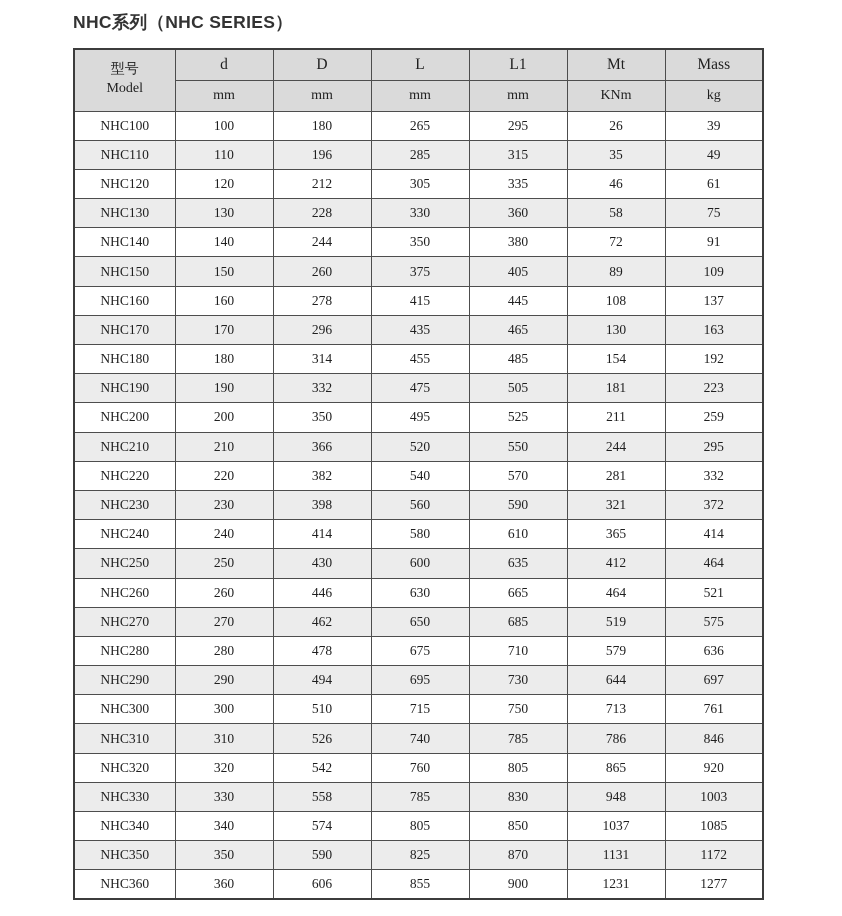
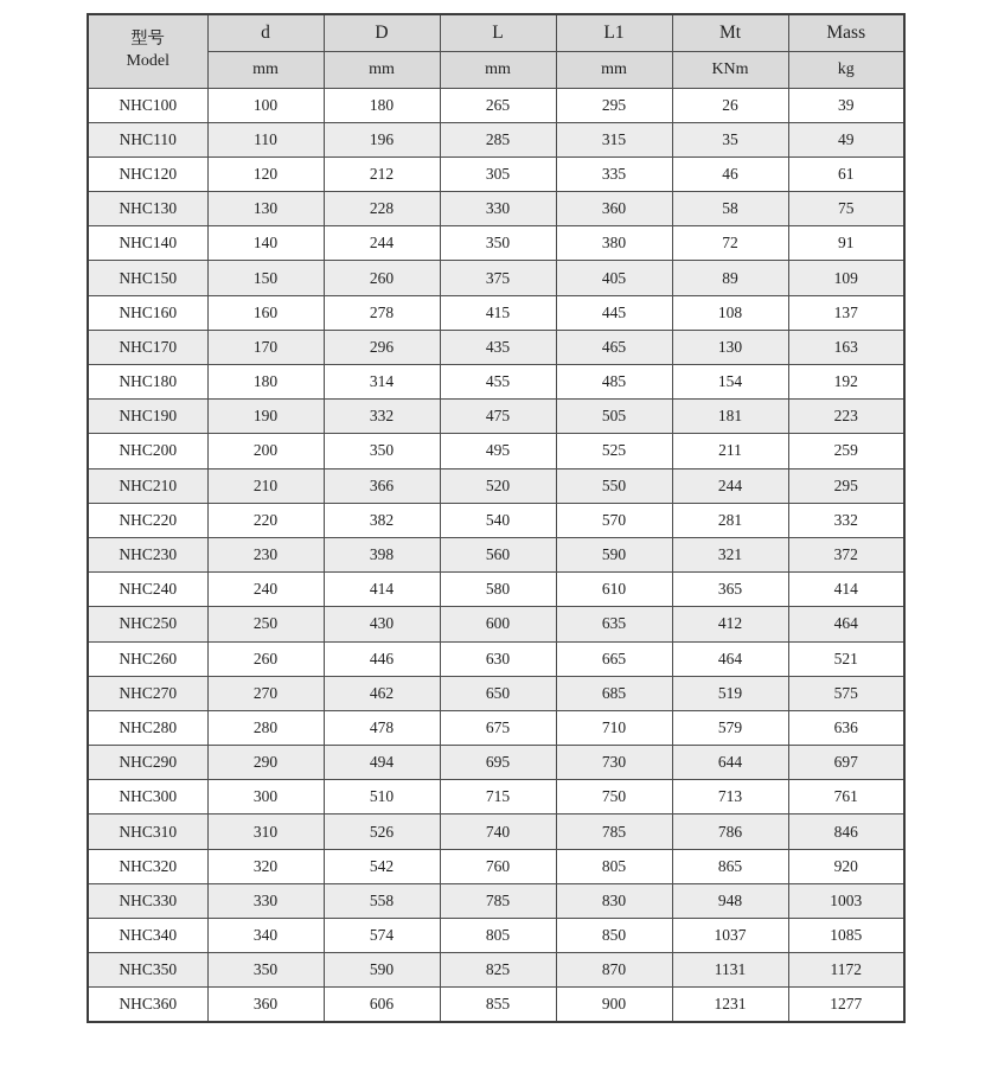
- NHC系列（NHC SERIES）
  型号 Model	d	D	L	L1	Mt	Mass
  mm	mm	mm	mm	KNm	kg
  NHC100	100	180	265	295	26	39
  NHC110	110	196	285	315	35	49
  NHC120	120	212	305	335	46	61
  NHC130	130	228	330	360	58	75
  NHC140	140	244	350	380	72	91
  NHC150	150	260	375	405	89	109
  NHC160	160	278	415	445	108	137
  NHC170	170	296	435	465	130	163
  NHC180	180	314	455	485	154	192
  NHC190	190	332	475	505	181	223
  NHC200	200	350	495	525	211	259
  NHC210	210	366	520	550	244	295
  NHC220	220	382	540	570	281	332
  NHC230	230	398	560	590	321	372
  NHC240	240	414	580	610	365	414
  NHC250	250	430	600	635	412	464
  NHC260	260	446	630	665	464	521
  NHC270	270	462	650	685	519	575
  NHC280	280	478	675	710	579	636
  NHC290	290	494	695	730	644	697
  NHC300	300	510	715	750	713	761
  NHC310	310	526	740	785	786	846
  NHC320	320	542	760	805	865	920
  NHC330	330	558	785	830	948	1003
  NHC340	340	574	805	850	1037	1085
  NHC350	350	590	825	870	1131	1172
  NHC360	360	606	855	900	1231	1277
